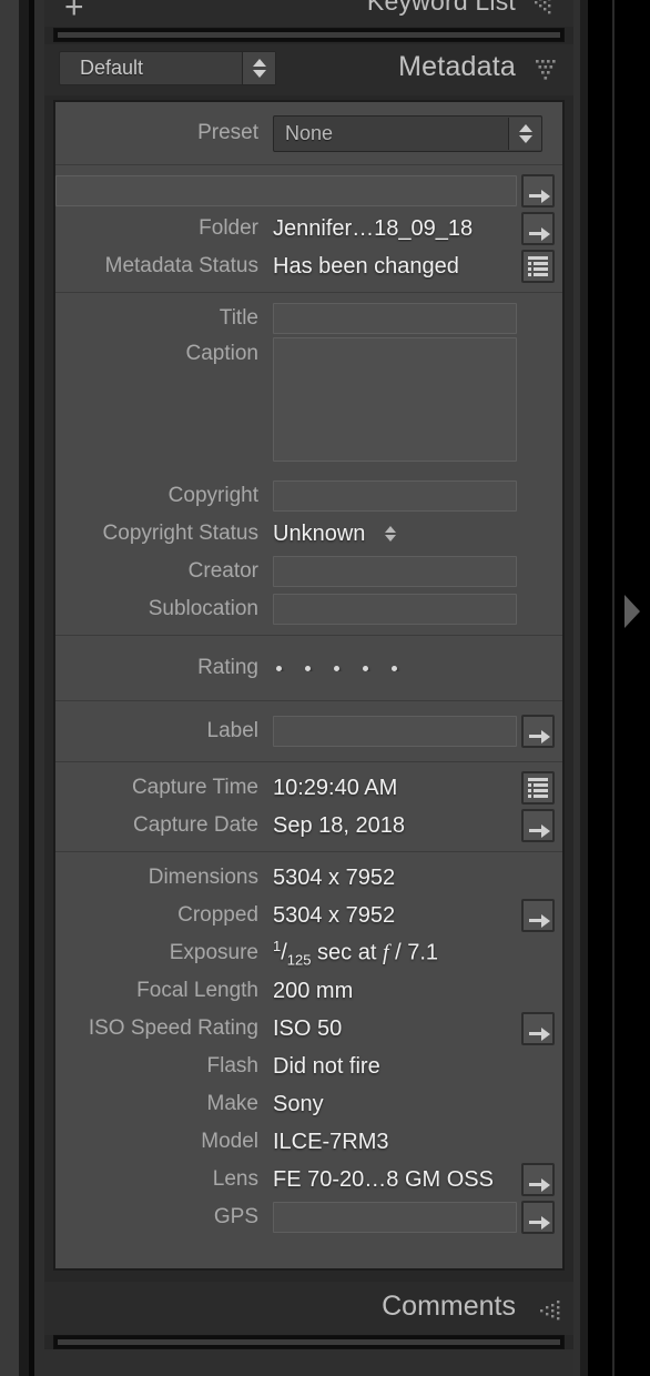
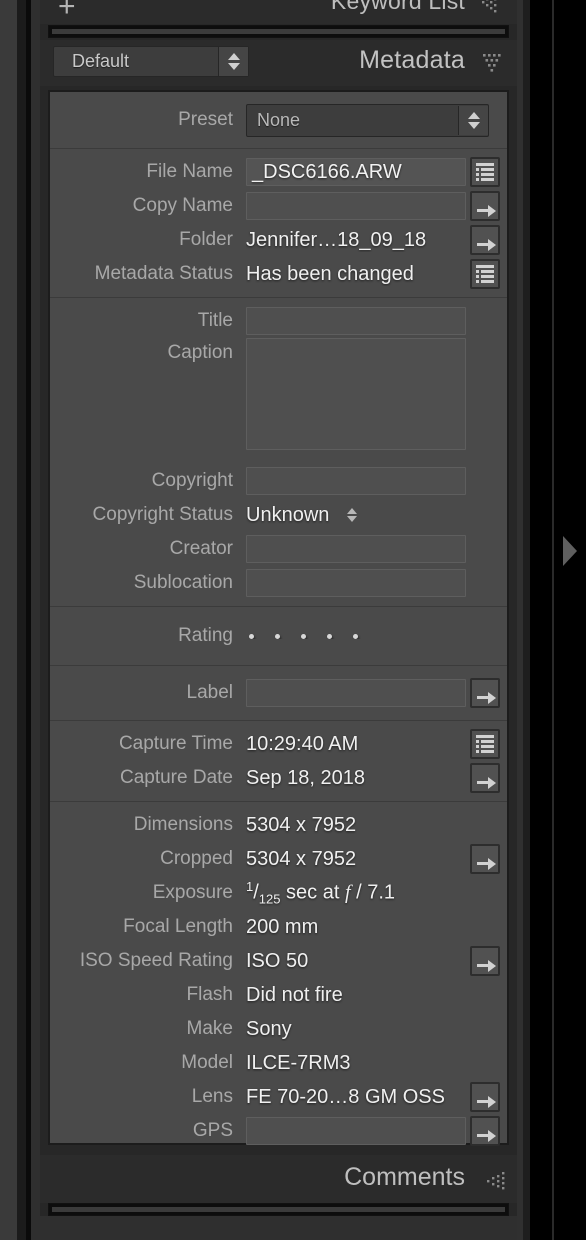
  +
  Keyword List
  Default
  Metadata
  Preset
  None
+ File Name
+ _DSC6166.ARW
+ Copy Name
  Folder
  Jennifer…18_09_18
  Metadata Status
  Has been changed
  Title
  Caption
  Copyright
  Copyright Status
  Unknown
  Creator
  Sublocation
  Rating
  Label
  Capture Time
  10:29:40 AM
  Capture Date
  Sep 18, 2018
  Dimensions
  5304 x 7952
  Cropped
  5304 x 7952
  Exposure
  1/125 sec at f / 7.1
  Focal Length
  200 mm
  ISO Speed Rating
  ISO 50
  Flash
  Did not fire
  Make
  Sony
  Model
  ILCE-7RM3
  Lens
  FE 70-20…8 GM OSS
  GPS
  Comments
